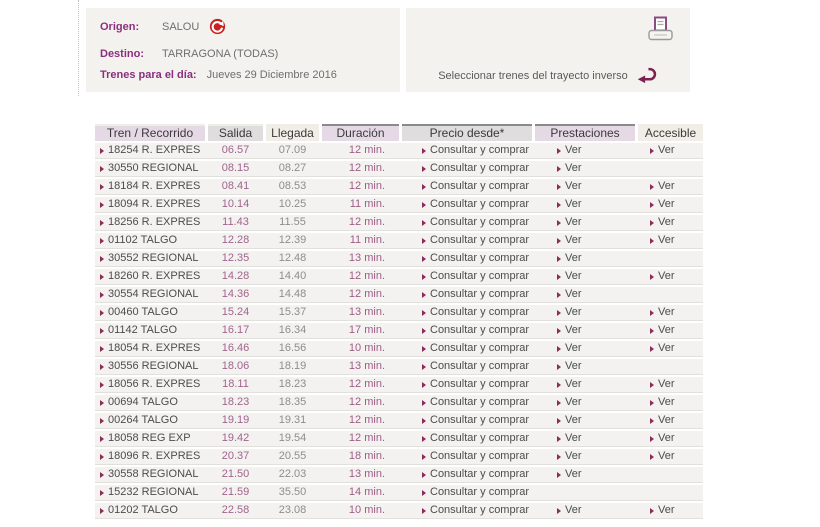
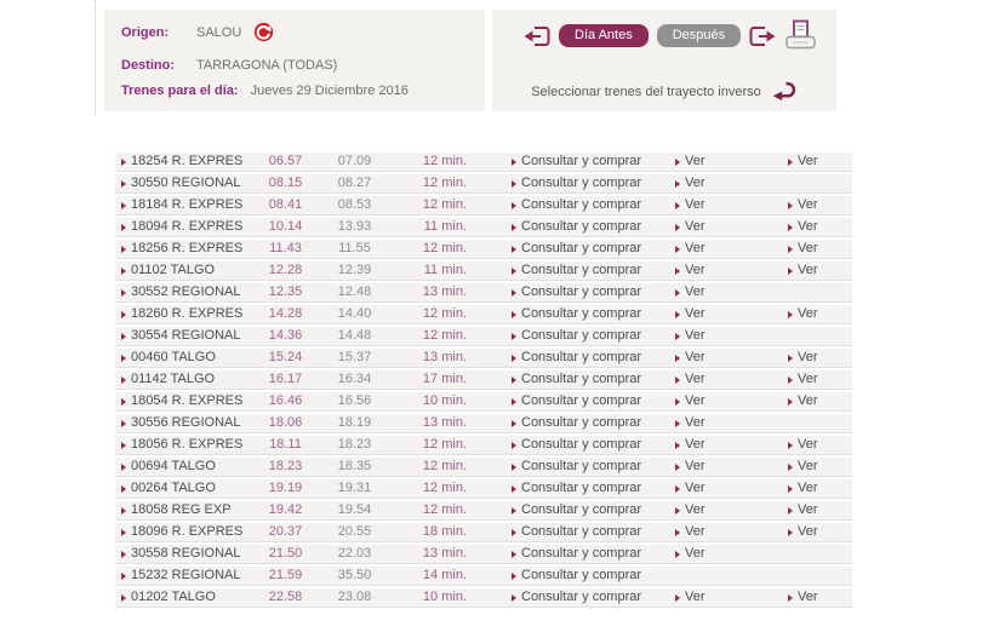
  Origen:
  SALOU
  Destino:
  TARRAGONA (TODAS)
  Trenes para el día:
  Jueves 29 Diciembre 2016
+ Día Antes
+ Después
  Seleccionar trenes del trayecto inverso
- Tren / Recorrido
- Salida
- Llegada
- Duración
- Precio desde*
- Prestaciones
- Accesible
  18254 R. EXPRES
  06.57
  07.09
  12 min.
  Consultar y comprar
  Ver
  Ver
  30550 REGIONAL
  08.15
  08.27
  12 min.
  Consultar y comprar
  Ver
  18184 R. EXPRES
  08.41
  08.53
  12 min.
  Consultar y comprar
  Ver
  Ver
  18094 R. EXPRES
  10.14
- 10.25
+ 13.93
  11 min.
  Consultar y comprar
  Ver
  Ver
  18256 R. EXPRES
  11.43
  11.55
  12 min.
  Consultar y comprar
  Ver
  Ver
  01102 TALGO
  12.28
  12.39
  11 min.
  Consultar y comprar
  Ver
  Ver
  30552 REGIONAL
  12.35
  12.48
  13 min.
  Consultar y comprar
  Ver
  18260 R. EXPRES
  14.28
  14.40
  12 min.
  Consultar y comprar
  Ver
  Ver
  30554 REGIONAL
  14.36
  14.48
  12 min.
  Consultar y comprar
  Ver
  00460 TALGO
  15.24
  15.37
  13 min.
  Consultar y comprar
  Ver
  Ver
  01142 TALGO
  16.17
  16.34
  17 min.
  Consultar y comprar
  Ver
  Ver
  18054 R. EXPRES
  16.46
  16.56
  10 min.
  Consultar y comprar
  Ver
  Ver
  30556 REGIONAL
  18.06
  18.19
  13 min.
  Consultar y comprar
  Ver
  18056 R. EXPRES
  18.11
  18.23
  12 min.
  Consultar y comprar
  Ver
  Ver
  00694 TALGO
  18.23
  18.35
  12 min.
  Consultar y comprar
  Ver
  Ver
  00264 TALGO
  19.19
  19.31
  12 min.
  Consultar y comprar
  Ver
  Ver
  18058 REG EXP
  19.42
  19.54
  12 min.
  Consultar y comprar
  Ver
  Ver
  18096 R. EXPRES
  20.37
  20.55
  18 min.
  Consultar y comprar
  Ver
  Ver
  30558 REGIONAL
  21.50
  22.03
  13 min.
  Consultar y comprar
  Ver
  15232 REGIONAL
  21.59
  35.50
  14 min.
  Consultar y comprar
  01202 TALGO
  22.58
  23.08
  10 min.
  Consultar y comprar
  Ver
  Ver
